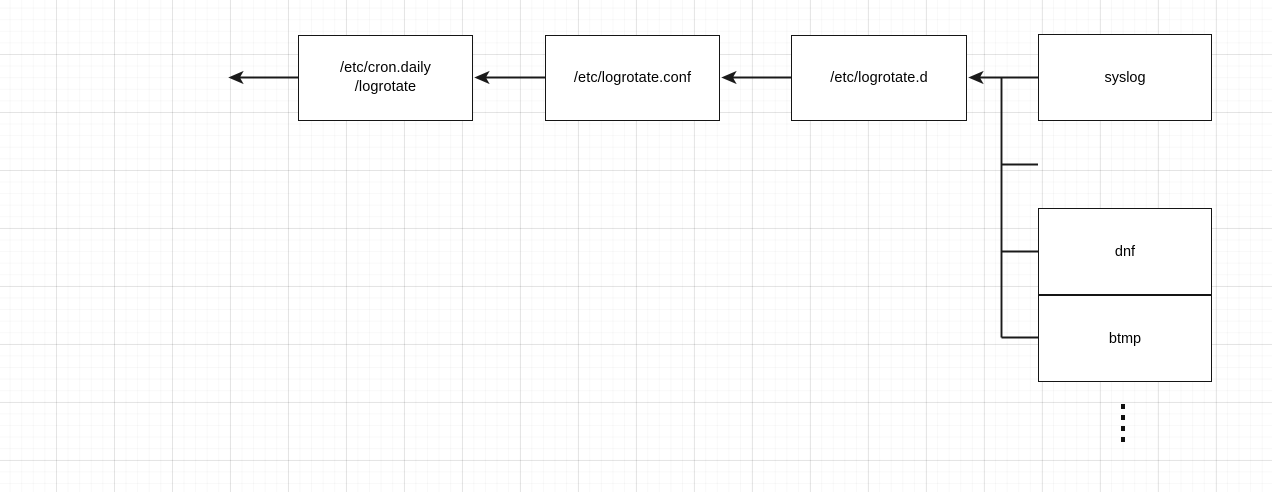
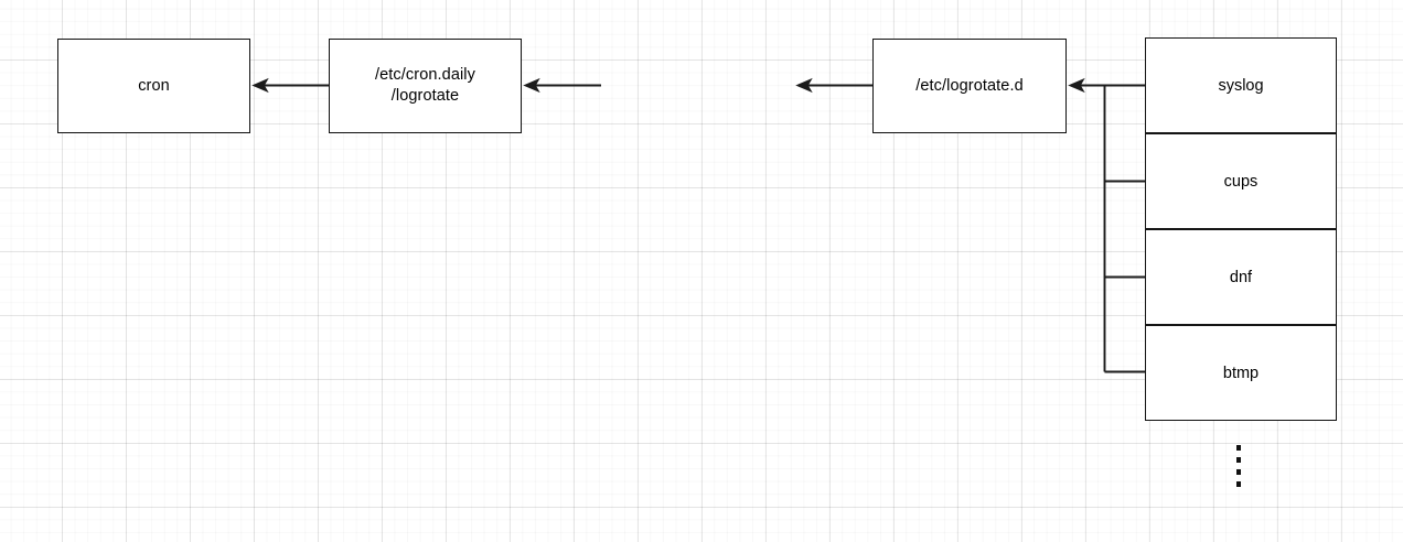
+ cron
  /etc/cron.daily
  /logrotate
- /etc/logrotate.conf
  /etc/logrotate.d
  syslog
+ cups
  dnf
  btmp
